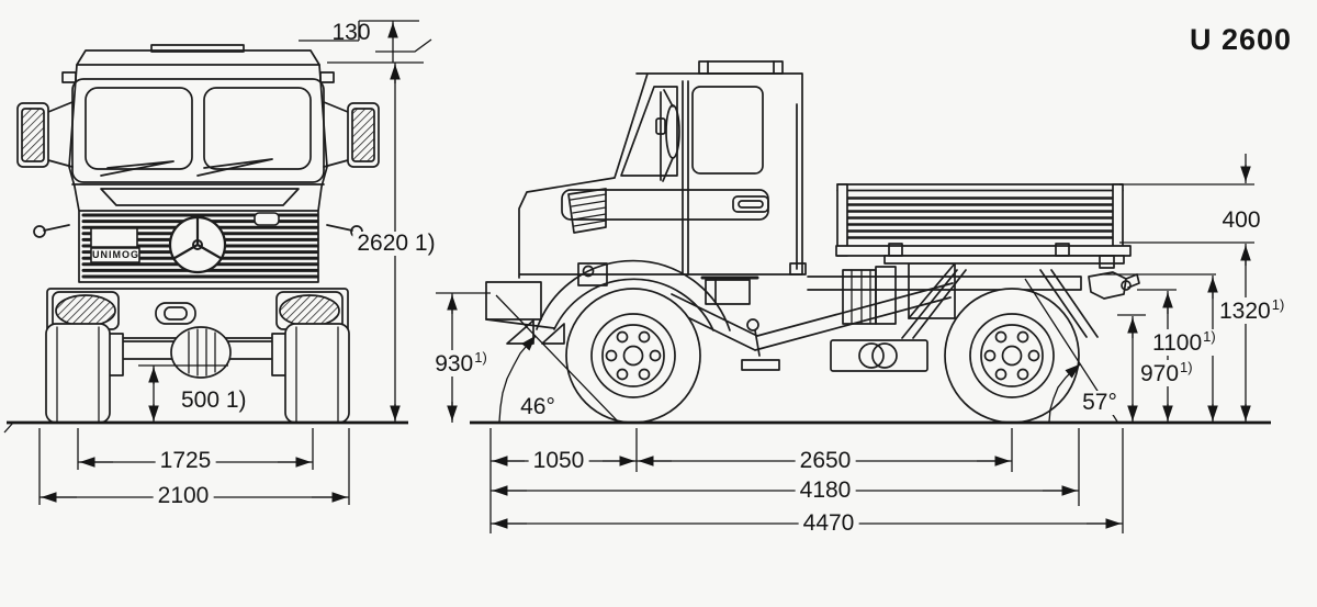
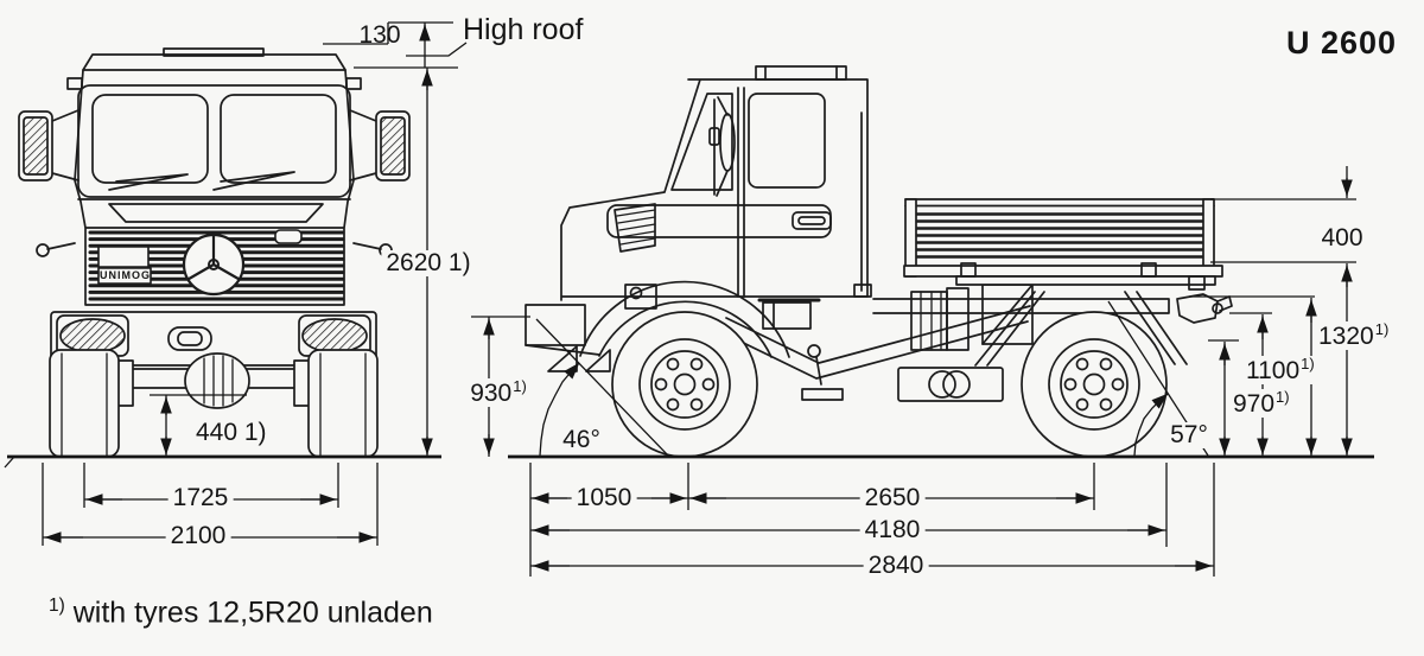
  130
+ High roof
  U 2600
  2620 1)
- 500 1)
+ 440 1)
  1725
  2100
  9301)
  46°
  57°
  1050
  2650
  4180
- 4470
+ 2840
  400
  13201)
  11001)
  9701)
  UNIMOG
+ 1) with tyres 12,5R20 unladen
